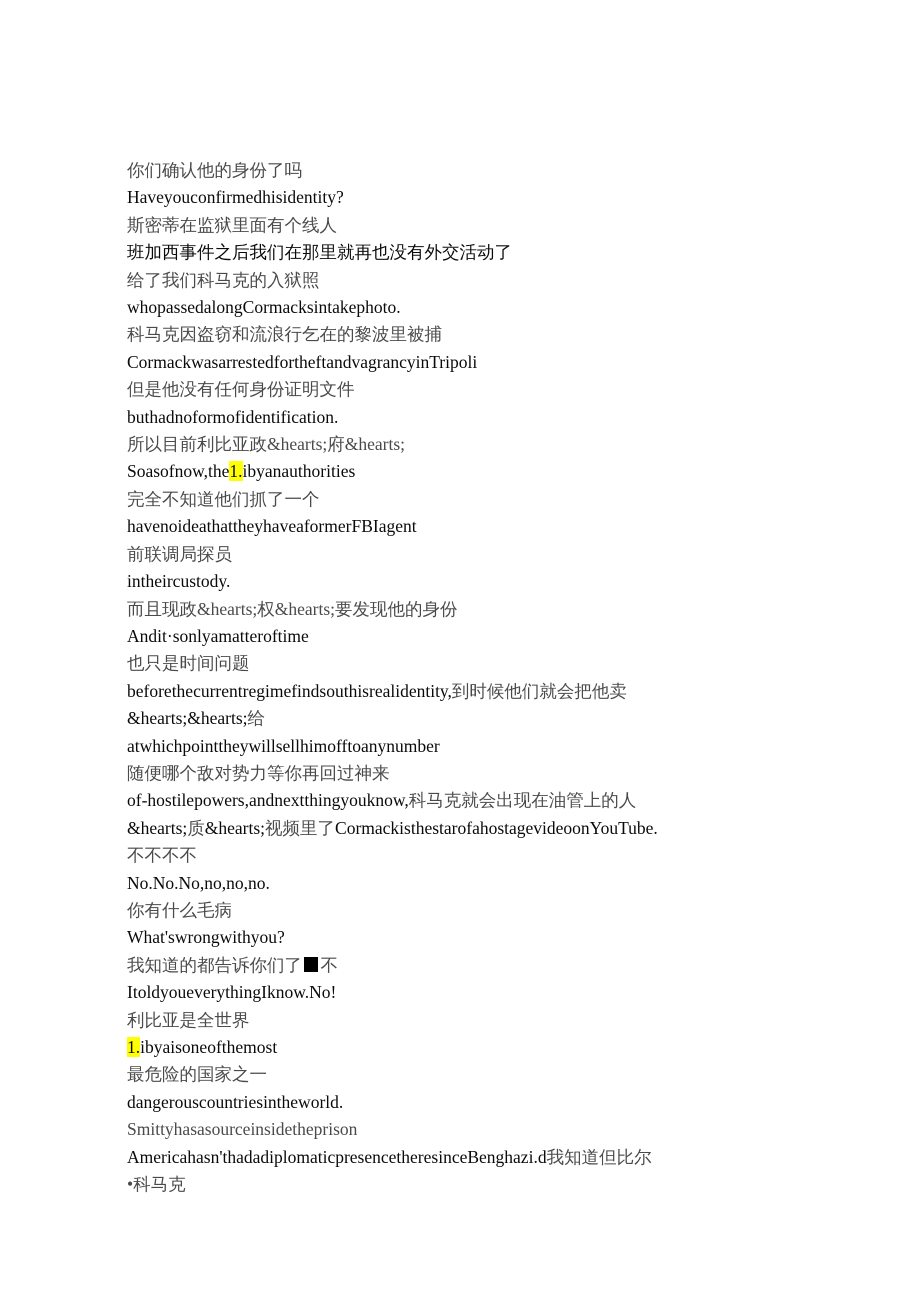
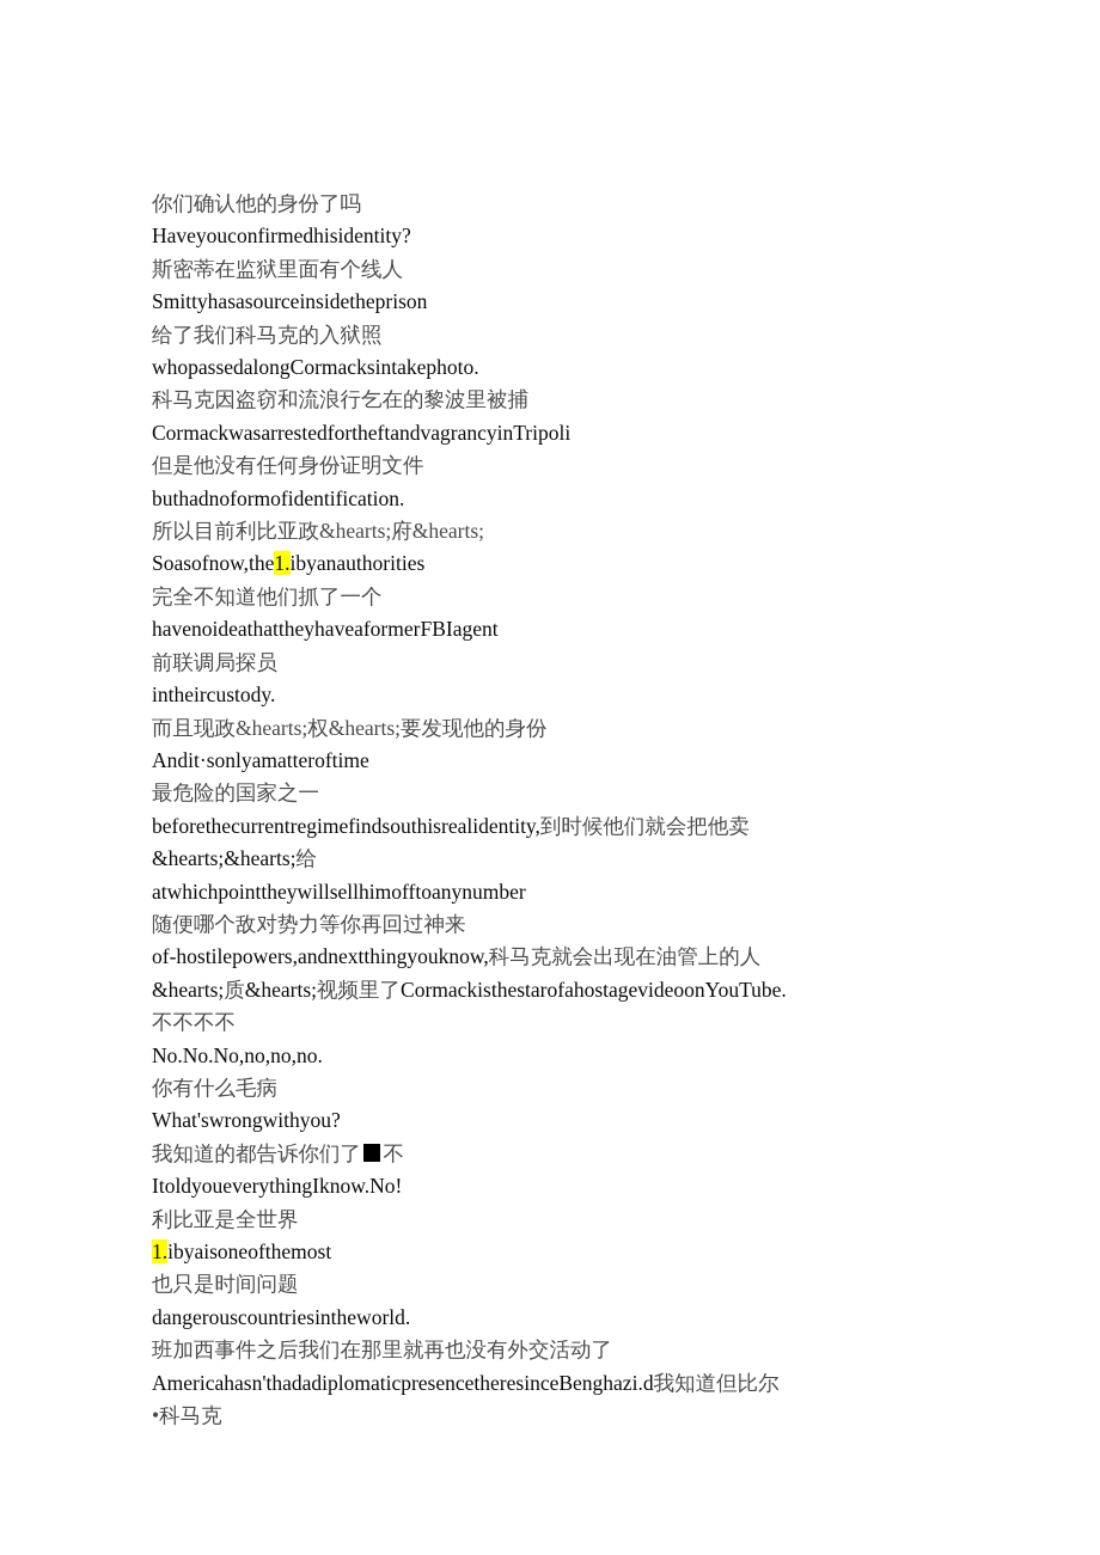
  你们确认他的身份了吗
  Haveyouconfirmedhisidentity?
  斯密蒂在监狱里面有个线人
- 班加西事件之后我们在那里就再也没有外交活动了
+ Smittyhasasourceinsidetheprison
  给了我们科马克的入狱照
  whopassedalongCormacksintakephoto.
  科马克因盗窃和流浪行乞在的黎波里被捕
  CormackwasarrestedfortheftandvagrancyinTripoli
  但是他没有任何身份证明文件
  buthadnoformofidentification.
  所以目前利比亚政&hearts;府&hearts;
  Soasofnow,the1.ibyanauthorities
  完全不知道他们抓了一个
  havenoideathattheyhaveaformerFBIagent
  前联调局探员
  intheircustody.
  而且现政&hearts;权&hearts;要发现他的身份
  Andit·sonlyamatteroftime
- 也只是时间问题
+ 最危险的国家之一
  beforethecurrentregimefindsouthisrealidentity,到时候他们就会把他卖
  &hearts;&hearts;给
  atwhichpointtheywillsellhimofftoanynumber
  随便哪个敌对势力等你再回过神来
  of-hostilepowers,andnextthingyouknow,科马克就会出现在油管上的人
  &hearts;质&hearts;视频里了CormackisthestarofahostagevideoonYouTube.
  不不不不
  No.No.No,no,no,no.
  你有什么毛病
  What'swrongwithyou?
  我知道的都告诉你们了 不
  ItoldyoueverythingIknow.No!
  利比亚是全世界
  1.ibyaisoneofthemost
- 最危险的国家之一
+ 也只是时间问题
  dangerouscountriesintheworld.
- Smittyhasasourceinsidetheprison
+ 班加西事件之后我们在那里就再也没有外交活动了
  Americahasn'thadadiplomaticpresencetheresinceBenghazi.d我知道但比尔
  •科马克
